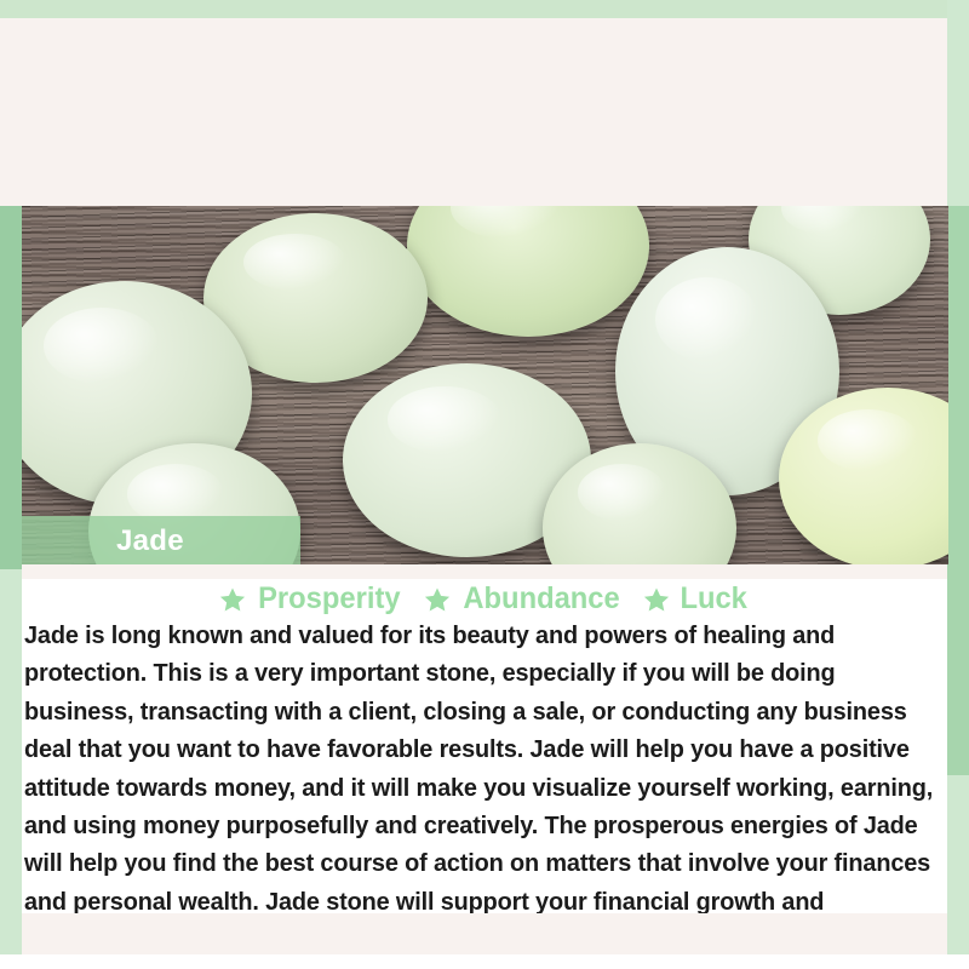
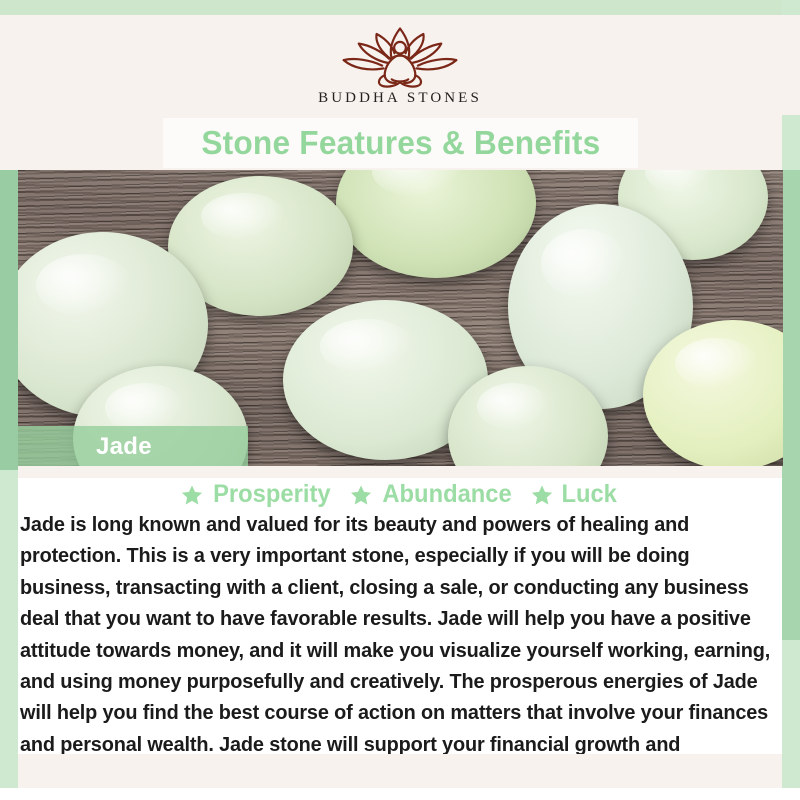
+ BUDDHA STONES
+ Stone Features & Benefits
  Jade
  Prosperity
  Abundance
  Luck
  Jade is long known and valued for its beauty and powers of healing and protection. This is a very important stone, especially if you will be doing business, transacting with a client, closing a sale, or conducting any business deal that you want to have favorable results. Jade will help you have a positive attitude towards money, and it will make you visualize yourself working, earning, and using money purposefully and creatively. The prosperous energies of Jade will help you find the best course of action on matters that involve your finances and personal wealth. Jade stone will support your financial growth and
